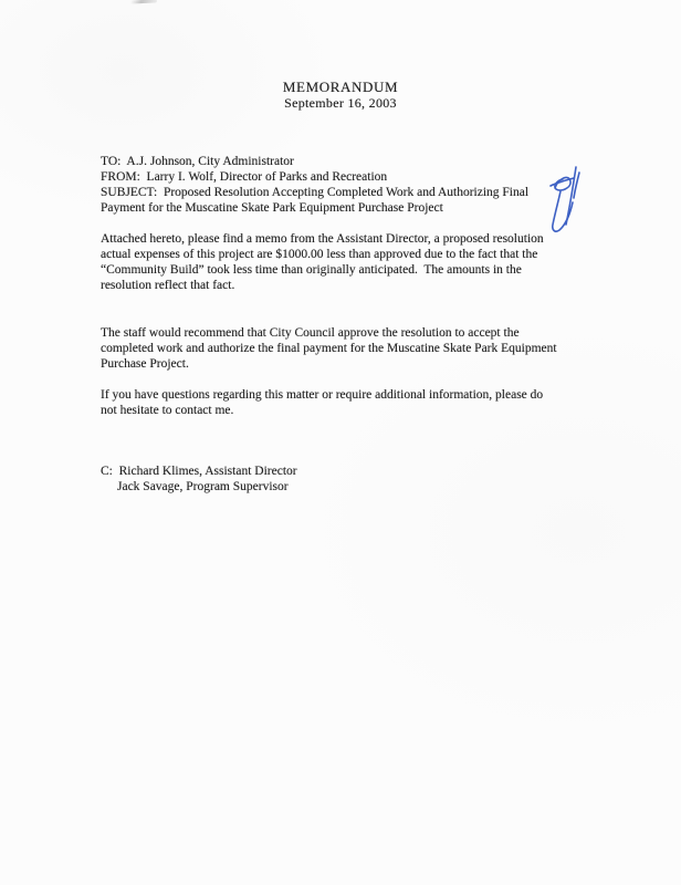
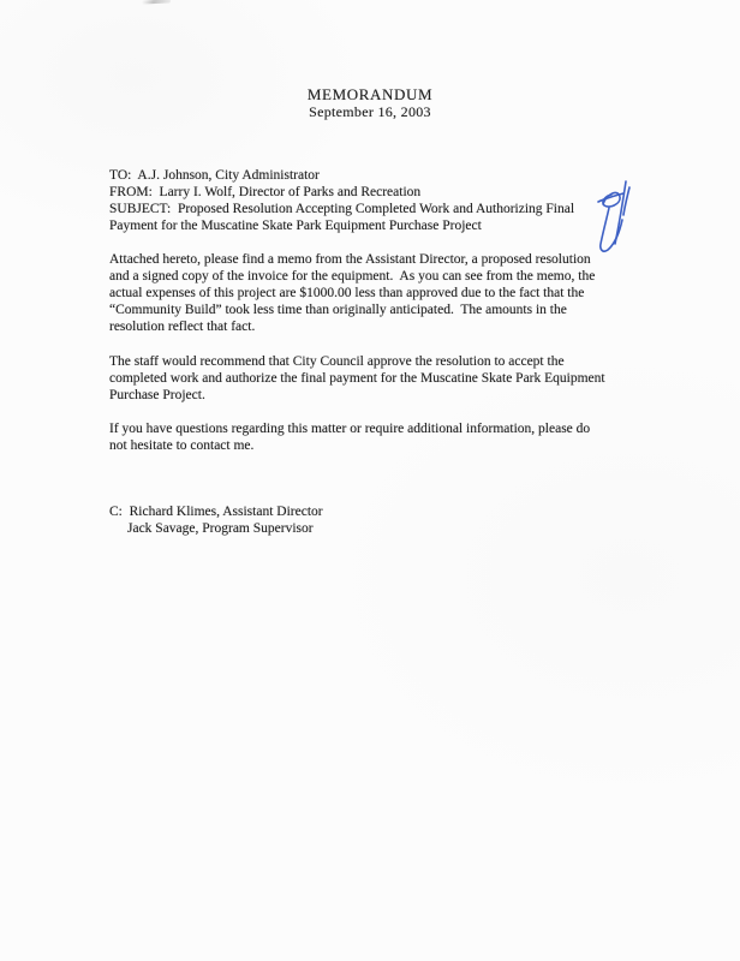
  MEMORANDUM
  September 16, 2003
  TO: A.J. Johnson, City Administrator
  FROM: Larry I. Wolf, Director of Parks and Recreation
  SUBJECT: Proposed Resolution Accepting Completed Work and Authorizing Final
  Payment for the Muscatine Skate Park Equipment Purchase Project
  Attached hereto, please find a memo from the Assistant Director, a proposed resolution
+ and a signed copy of the invoice for the equipment. As you can see from the memo, the
  actual expenses of this project are $1000.00 less than approved due to the fact that the
  “Community Build” took less time than originally anticipated. The amounts in the
  resolution reflect that fact.
  The staff would recommend that City Council approve the resolution to accept the
  completed work and authorize the final payment for the Muscatine Skate Park Equipment
  Purchase Project.
  If you have questions regarding this matter or require additional information, please do
  not hesitate to contact me.
  C: Richard Klimes, Assistant Director
  Jack Savage, Program Supervisor
